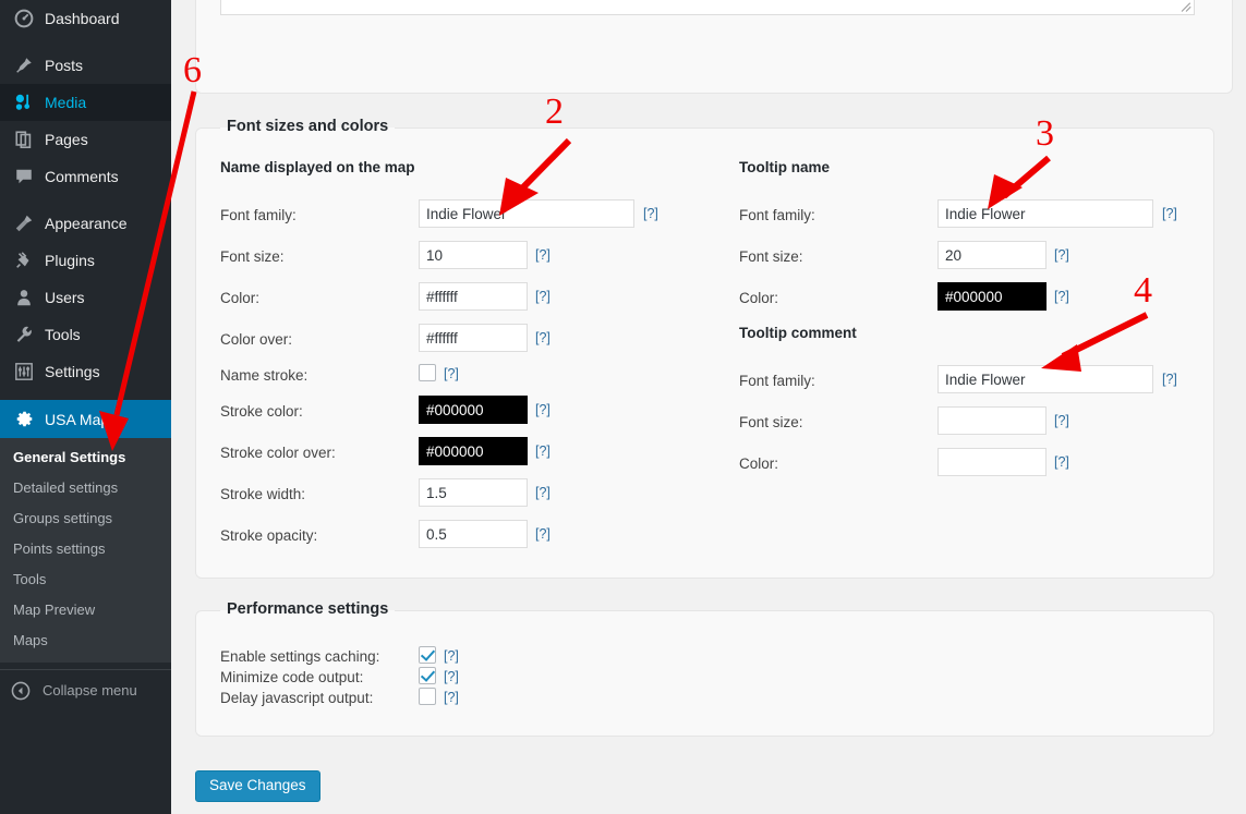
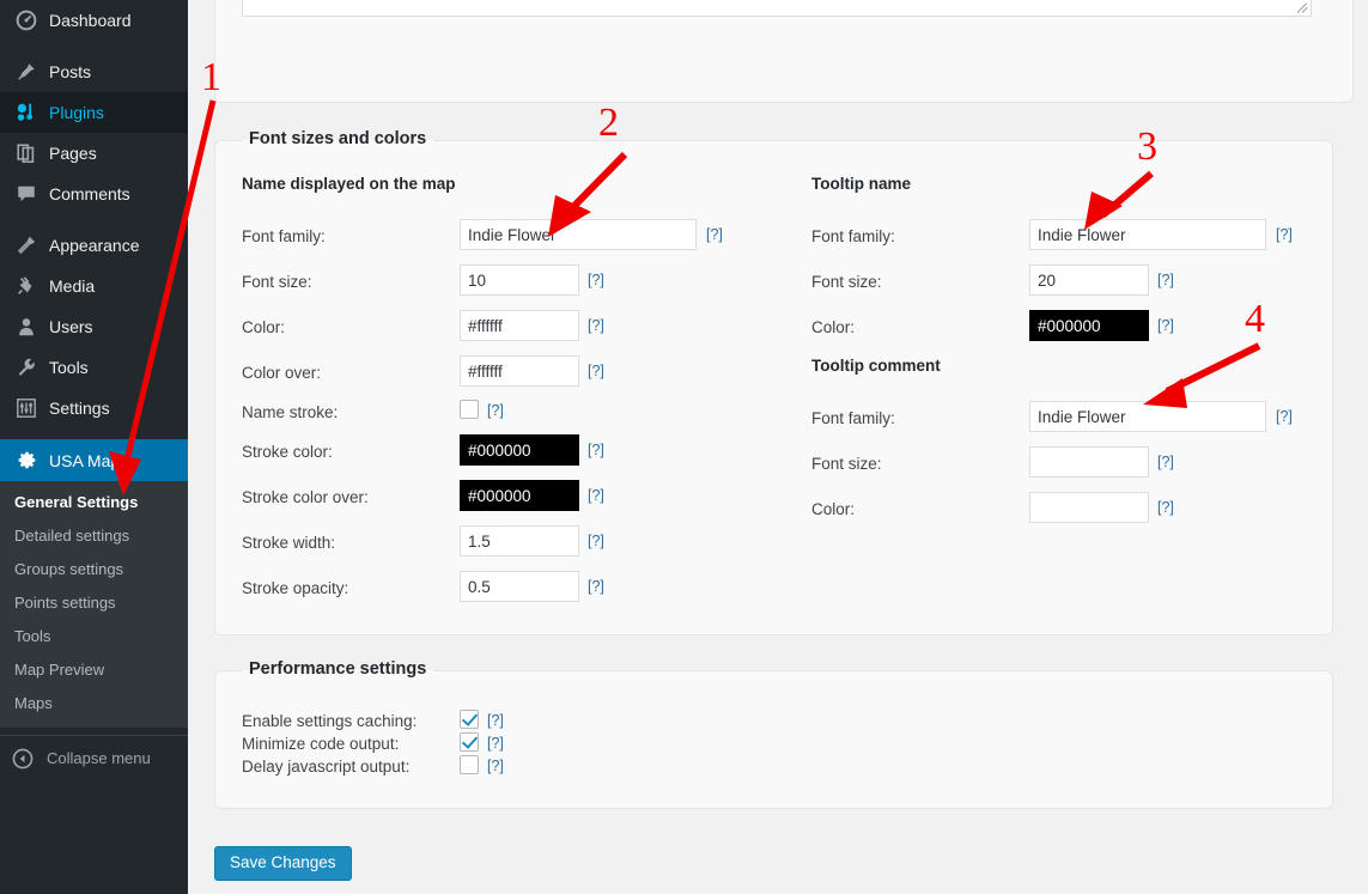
  Dashboard
  Posts
- Media
+ Plugins
  Pages
  Comments
  Appearance
- Plugins
+ Media
  Users
  Tools
  Settings
  USA Ma
  General Settings
  Detailed settings
  Groups settings
  Points settings
  Tools
  Map Preview
  Maps
  Collapse menu
  Font sizes and colors
  Name displayed on the map
  Font family:
  Indie Flower
  [?]
  Font size:
  10
  [?]
  Color:
  #ffffff
  [?]
  Color over:
  #ffffff
  [?]
  Name stroke:
  [?]
  Stroke color:
  #000000
  [?]
  Stroke color over:
  #000000
  [?]
  Stroke width:
  1.5
  [?]
  Stroke opacity:
  0.5
  [?]
  Tooltip name
  Font family:
  Indie Flower
  [?]
  Font size:
  20
  [?]
  Color:
  #000000
  [?]
  Tooltip comment
  Font family:
  Indie Flower
  [?]
  Font size:
  [?]
  Color:
  [?]
  Performance settings
  Enable settings caching:
  [?]
  Minimize code output:
  [?]
  Delay javascript output:
  [?]
  Save Changes
- 6
+ 1
  2
  3
  4
